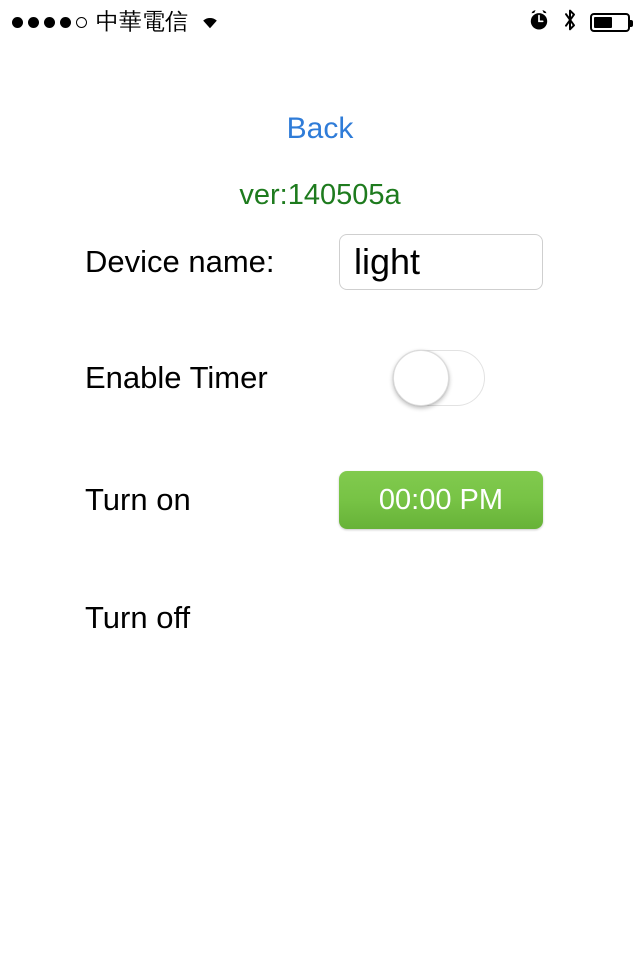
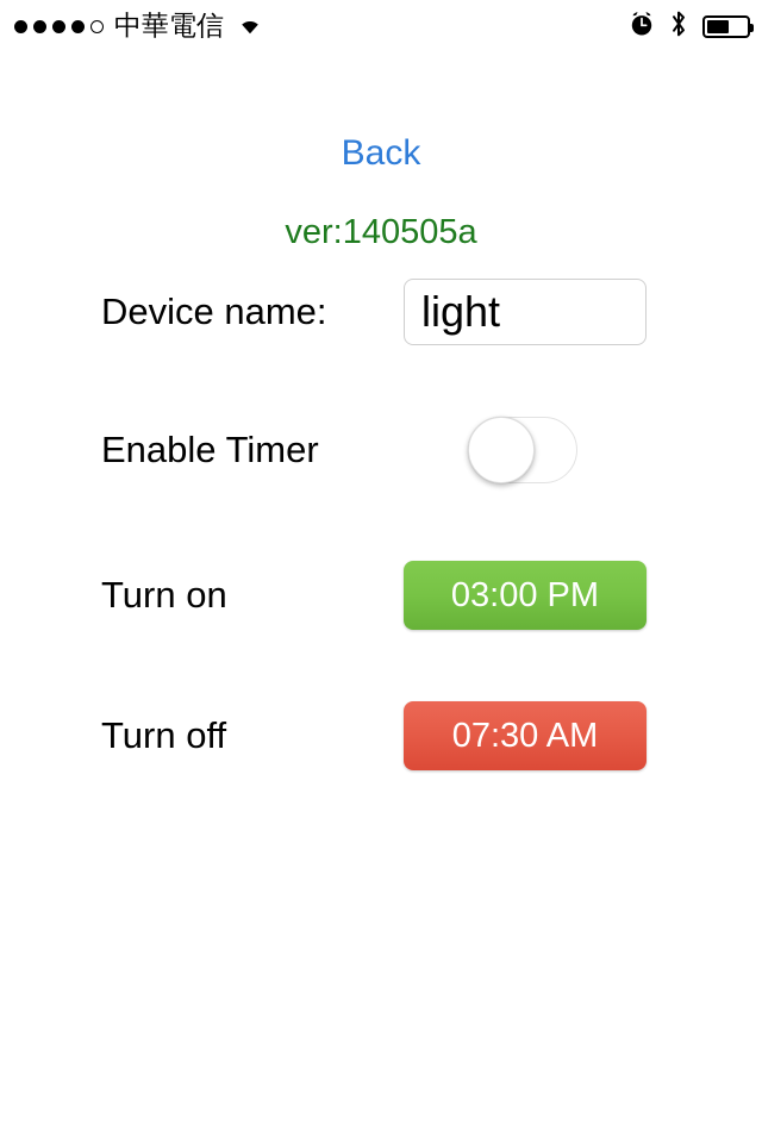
  中華電信
  Back
  ver:140505a
  Device name:
  light
  Enable Timer
  Turn on
- 00:00 PM
+ 03:00 PM
  Turn off
+ 07:30 AM
